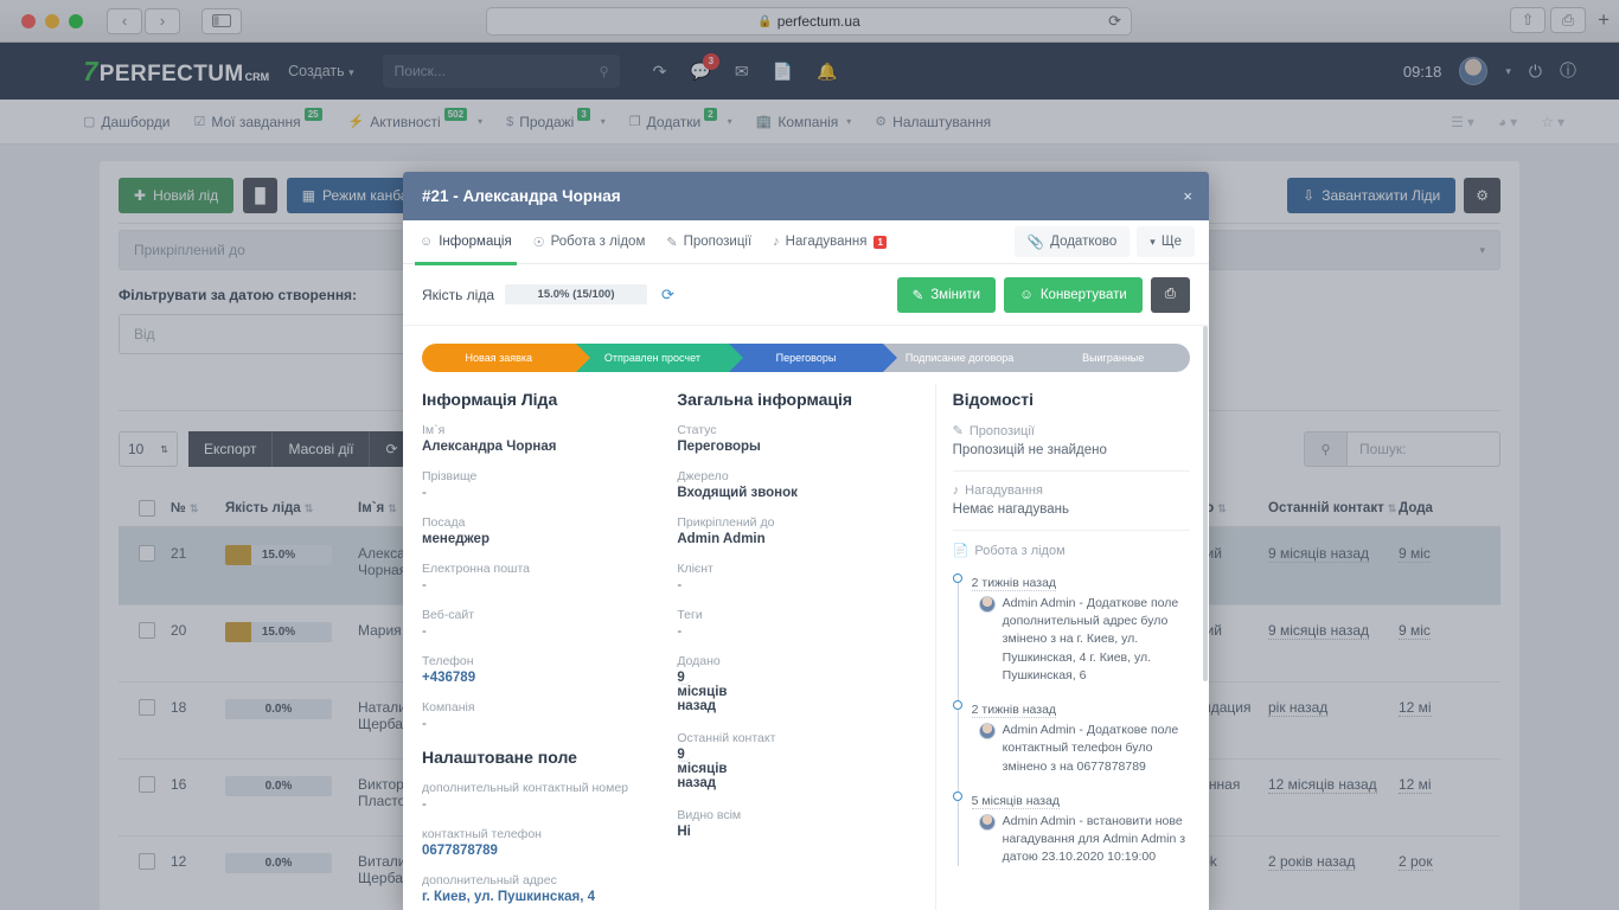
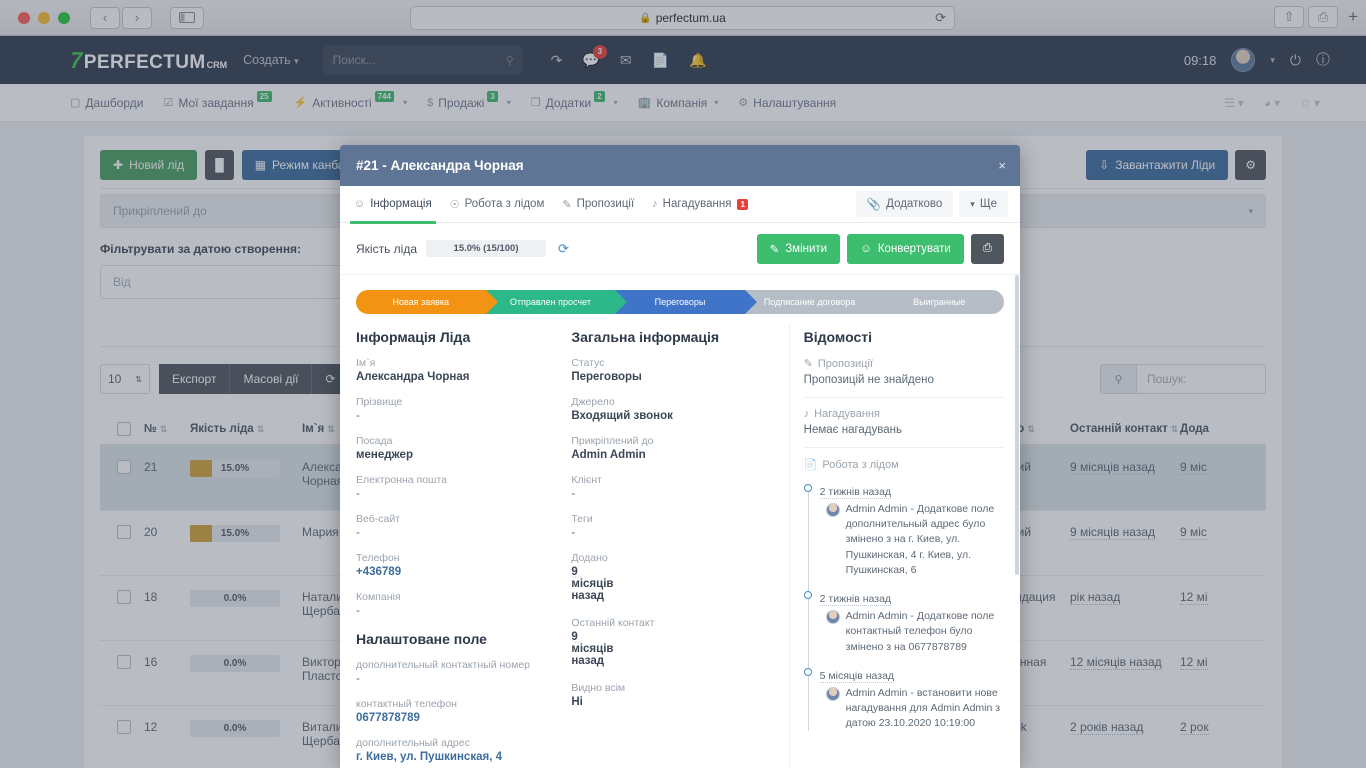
  ‹
  ›
  🔒
  perfectum.ua
  ⟳
  ⇧
  ⎙
  +
  PERFECTUM
  CRM
  Создать ▾
  Поиск...
  ⚲
  ↷
  💬
  3
  ✉
  📄
  🔔
  09:18
  ▾
  ⏻
  ⓘ
  ▢
  Дашборди
  ☑
  Мої завдання
  25
  ⚡
  Активності
- 502
+ 744
  ▾
  $
  Продажі
  3
  ▾
  ❐
  Додатки
  2
  ▾
  🏢
  Компанія
  ▾
  ⚙
  Налаштування
  ☰
  ▾
  ◕
  ▾
  ☆
  ▾
  ✚
  Новий лід
  █
  ▦
  Режим канб
  ⇩
  Завантажити Ліди
  ⚙
  Прикріплений до
  ▾
  Фільтрувати за датою створення:
  Від
  10
  ⇅
  Експорт
  Масові дії
  ⟳
  ⚲
  Пошук:
  № ⇅
  Якість ліда ⇅
  Ім`я ⇅
  Останній контакт ⇅
  Дода
  21
  15.0%
  9 місяців назад
  9 міс
  20
  15.0%
  9 місяців назад
  9 міс
  18
  0.0%
  Натал Щерба
  рік назад
  12 мі
  16
  0.0%
  Виктор Пласто
  12 місяців назад
  12 мі
  12
  0.0%
  2 років назад
  2 рок
  #21 - Александра Чорная
  ×
  ☺
  Інформація
  ☉
  Робота з лідом
  ✎
  Пропозиції
  ♪
  Нагадування
  1
  📎
  Додатково
  ▾
  Ще
  Якість ліда
  15.0% (15/100)
  ⟳
  ✎
  Змінити
  ☺
  Конвертувати
  ⎙
  Новая заявка
  Отправлен просчет
  Переговоры
  Подписание договора
  Выигранные
  Інформація Ліда
  Ім`я
  Александра Чорная
  Прізвище
  -
  Посада
  менеджер
  Електронна пошта
  -
  Веб-сайт
  -
  Телефон
  +436789
  Компанія
  -
  Налаштоване поле
  дополнительный контактный номер
  -
  контактный телефон
  0677878789
  дополнительный адрес
  г. Киев, ул. Пушкинская, 4
  Загальна інформація
  Статус
  Переговоры
  Джерело
  Входящий звонок
  Прикріплений до
  Admin Admin
  Клієнт
  -
  Теги
  -
  Додано
  9 місяців назад
  Останній контакт
  9 місяців назад
  Видно всім
  Ні
  Відомості
  ✎
  Пропозиції
  Пропозицій не знайдено
  ♪
  Нагадування
  Немає нагадувань
  📄
  Робота з лідом
  2 тижнів назад
  Admin Admin - Додаткове поле дополнительный адрес було змінено з на г. Киев, ул. Пушкинская, 4 г. Киев, ул. Пушкинская, 6
  2 тижнів назад
  Admin Admin - Додаткове поле контактный телефон було змінено з на 0677878789
  5 місяців назад
  Admin Admin - встановити нове нагадування для Admin Admin з датою 23.10.2020 10:19:00
